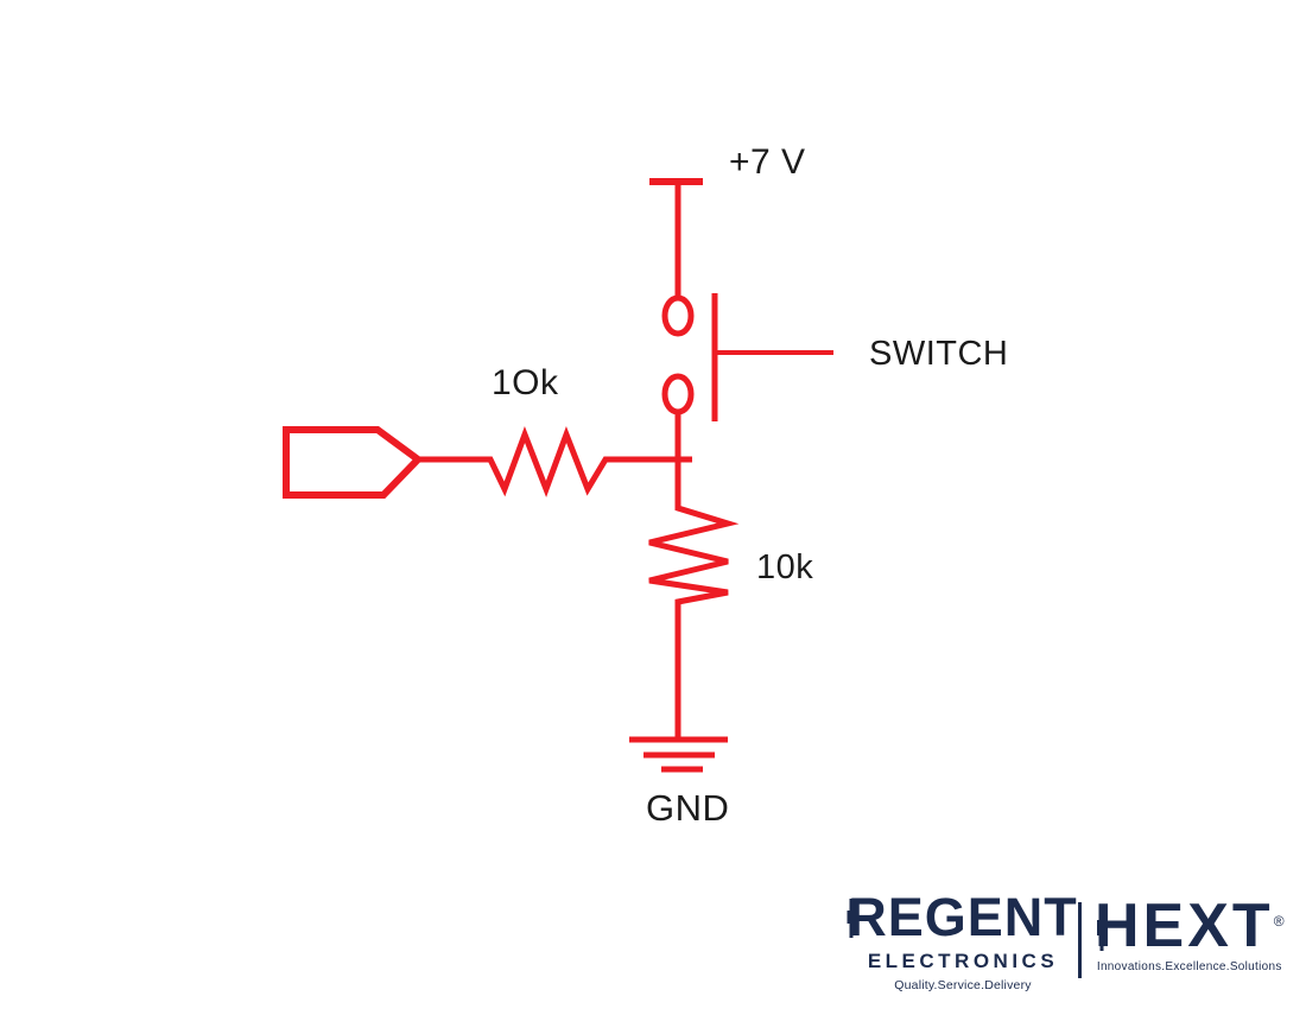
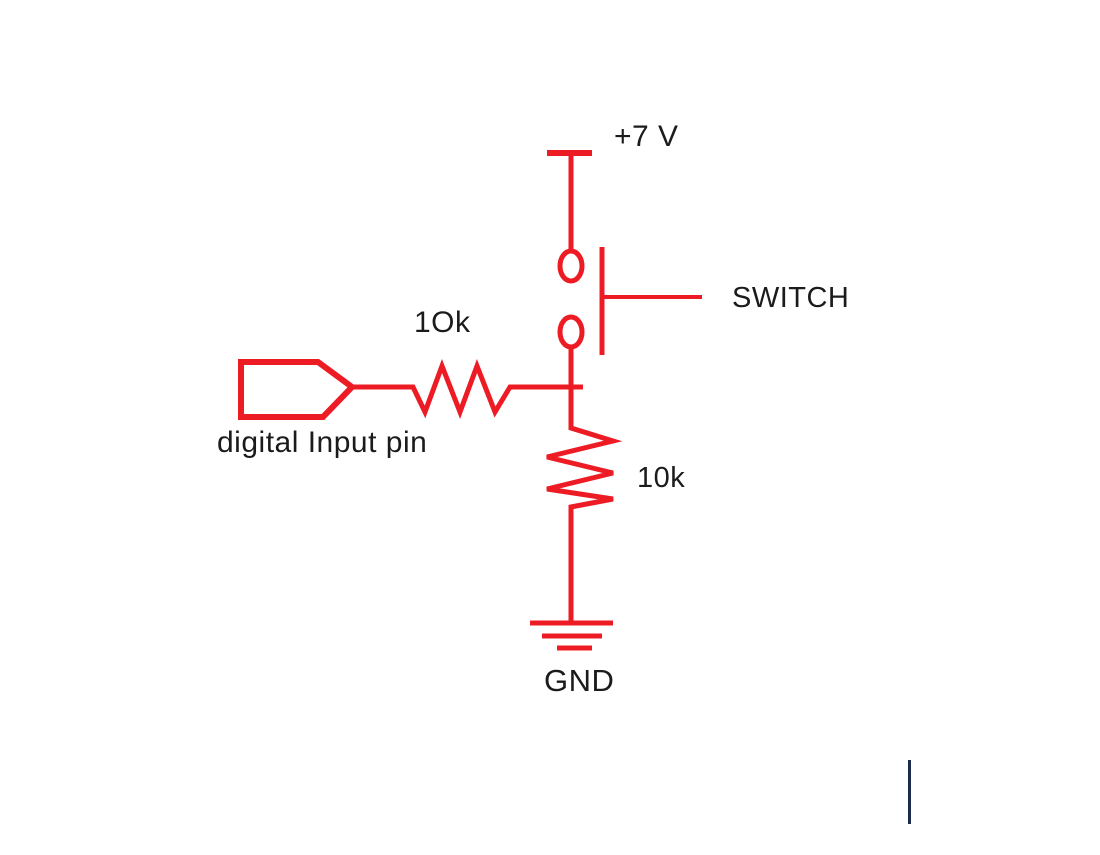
  +7 V
  SWITCH
  1Ok
+ digital Input pin
  10k
  GND
- REGENT
- ELECTRONICS
- Quality.Service.Delivery
- HEXT®
- Innovations.Excellence.Solutions
